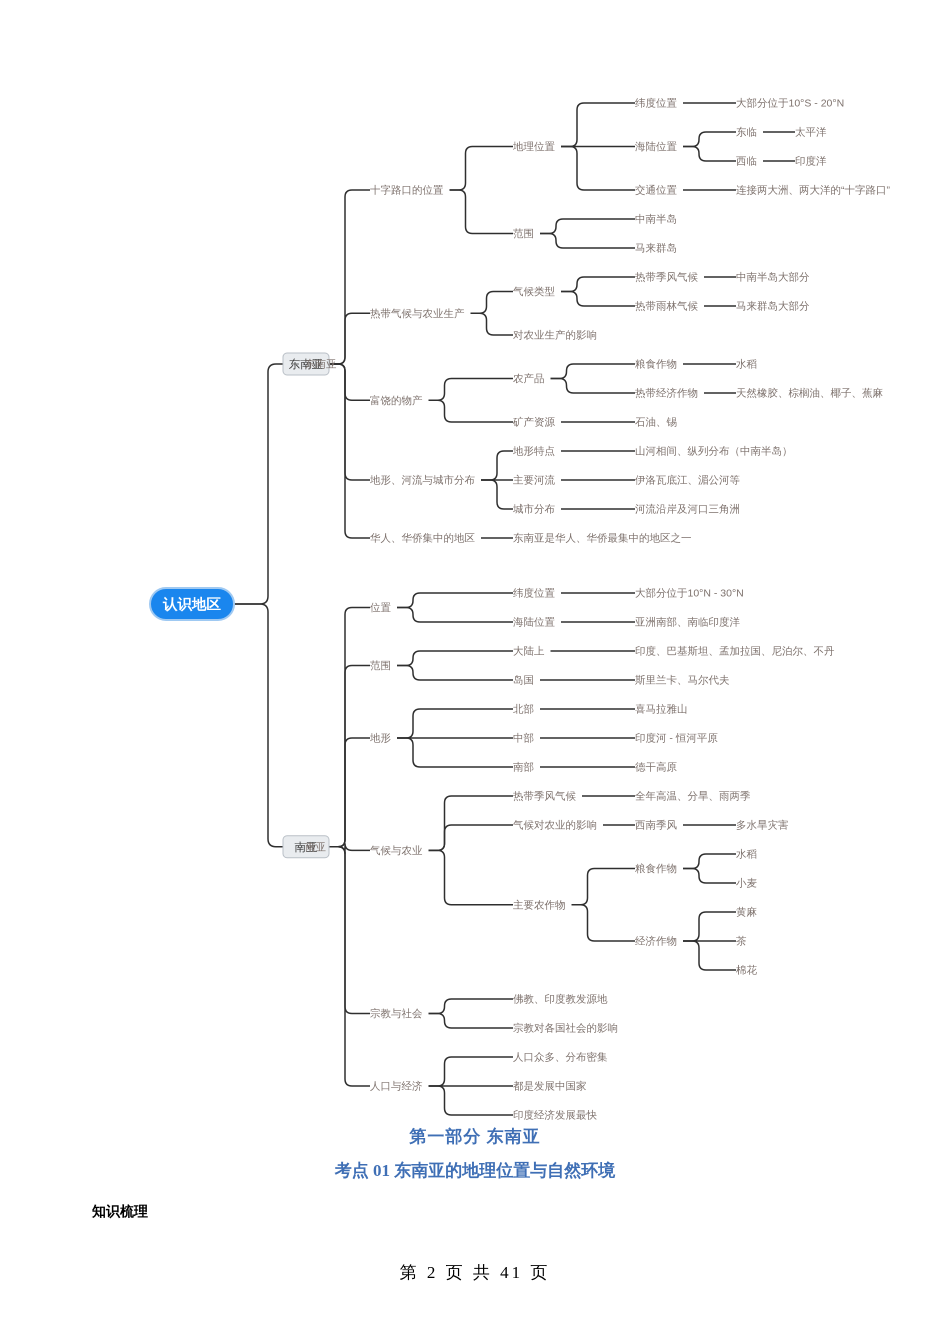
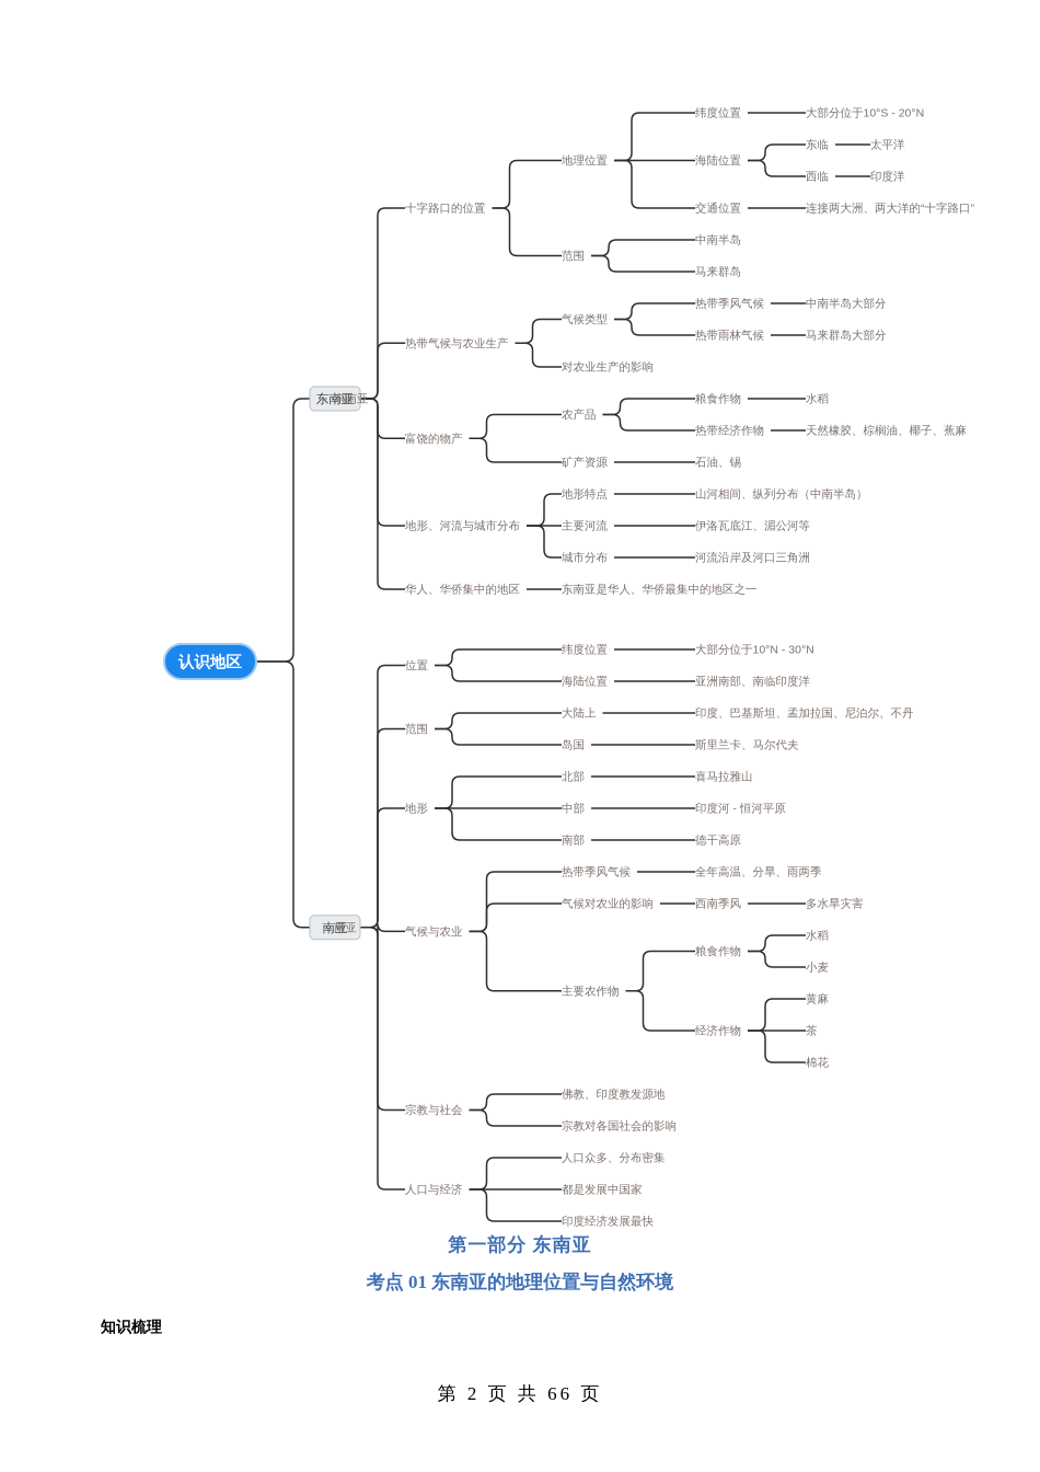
  认识地区
  东南亚
  南亚
  东南亚
  十字路口的位置
  地理位置
  纬度位置
  大部分位于10°S - 20°N
  海陆位置
  东临
  太平洋
  西临
  印度洋
  交通位置
  连接两大洲、两大洋的“十字路口”
  范围
  中南半岛
  马来群岛
  热带气候与农业生产
  气候类型
  热带季风气候
  中南半岛大部分
  热带雨林气候
  马来群岛大部分
  对农业生产的影响
  富饶的物产
  农产品
  粮食作物
  水稻
  热带经济作物
  天然橡胶、棕榈油、椰子、蕉麻
  矿产资源
  石油、锡
  地形、河流与城市分布
  地形特点
  山河相间、纵列分布（中南半岛）
  主要河流
  伊洛瓦底江、湄公河等
  城市分布
  河流沿岸及河口三角洲
  华人、华侨集中的地区
  东南亚是华人、华侨最集中的地区之一
  南亚
  位置
  纬度位置
  大部分位于10°N - 30°N
  海陆位置
  亚洲南部、南临印度洋
  范围
  大陆上
  印度、巴基斯坦、孟加拉国、尼泊尔、不丹
  岛国
  斯里兰卡、马尔代夫
  地形
  北部
  喜马拉雅山
  中部
  印度河 - 恒河平原
  南部
  德干高原
  气候与农业
  热带季风气候
  全年高温、分旱、雨两季
  气候对农业的影响
  西南季风
  多水旱灾害
  主要农作物
  粮食作物
  水稻
  小麦
  经济作物
  黄麻
  茶
  棉花
  宗教与社会
  佛教、印度教发源地
  宗教对各国社会的影响
  人口与经济
  人口众多、分布密集
  都是发展中国家
  印度经济发展最快
  第一部分 东南亚
  考点 01 东南亚的地理位置与自然环境
  知识梳理
- 第 2 页 共 41 页
+ 第 2 页 共 66 页
